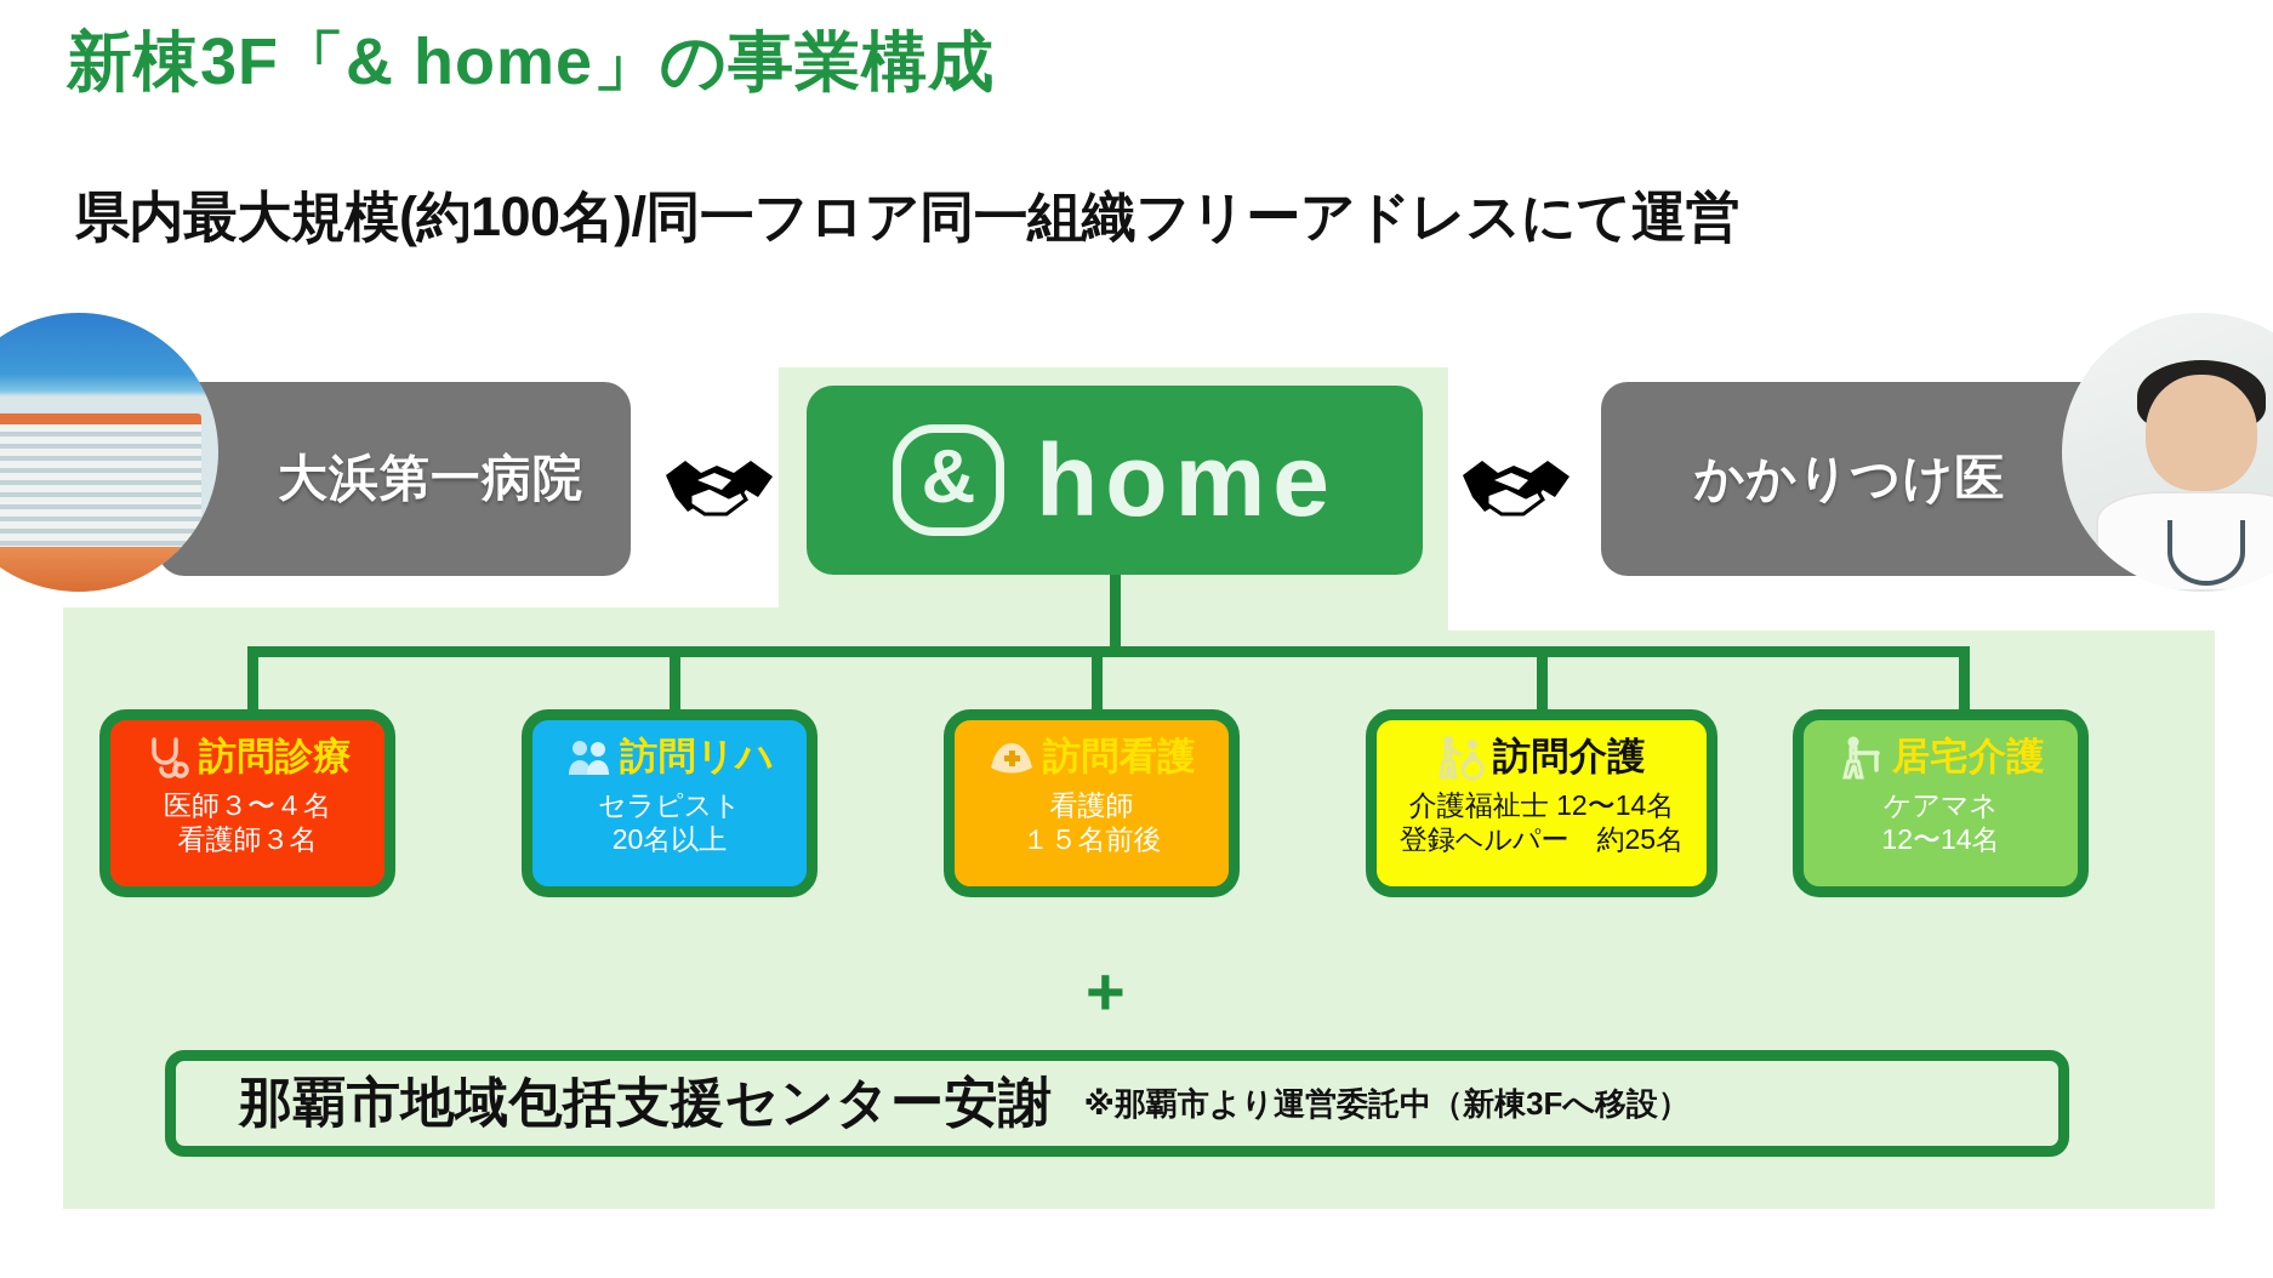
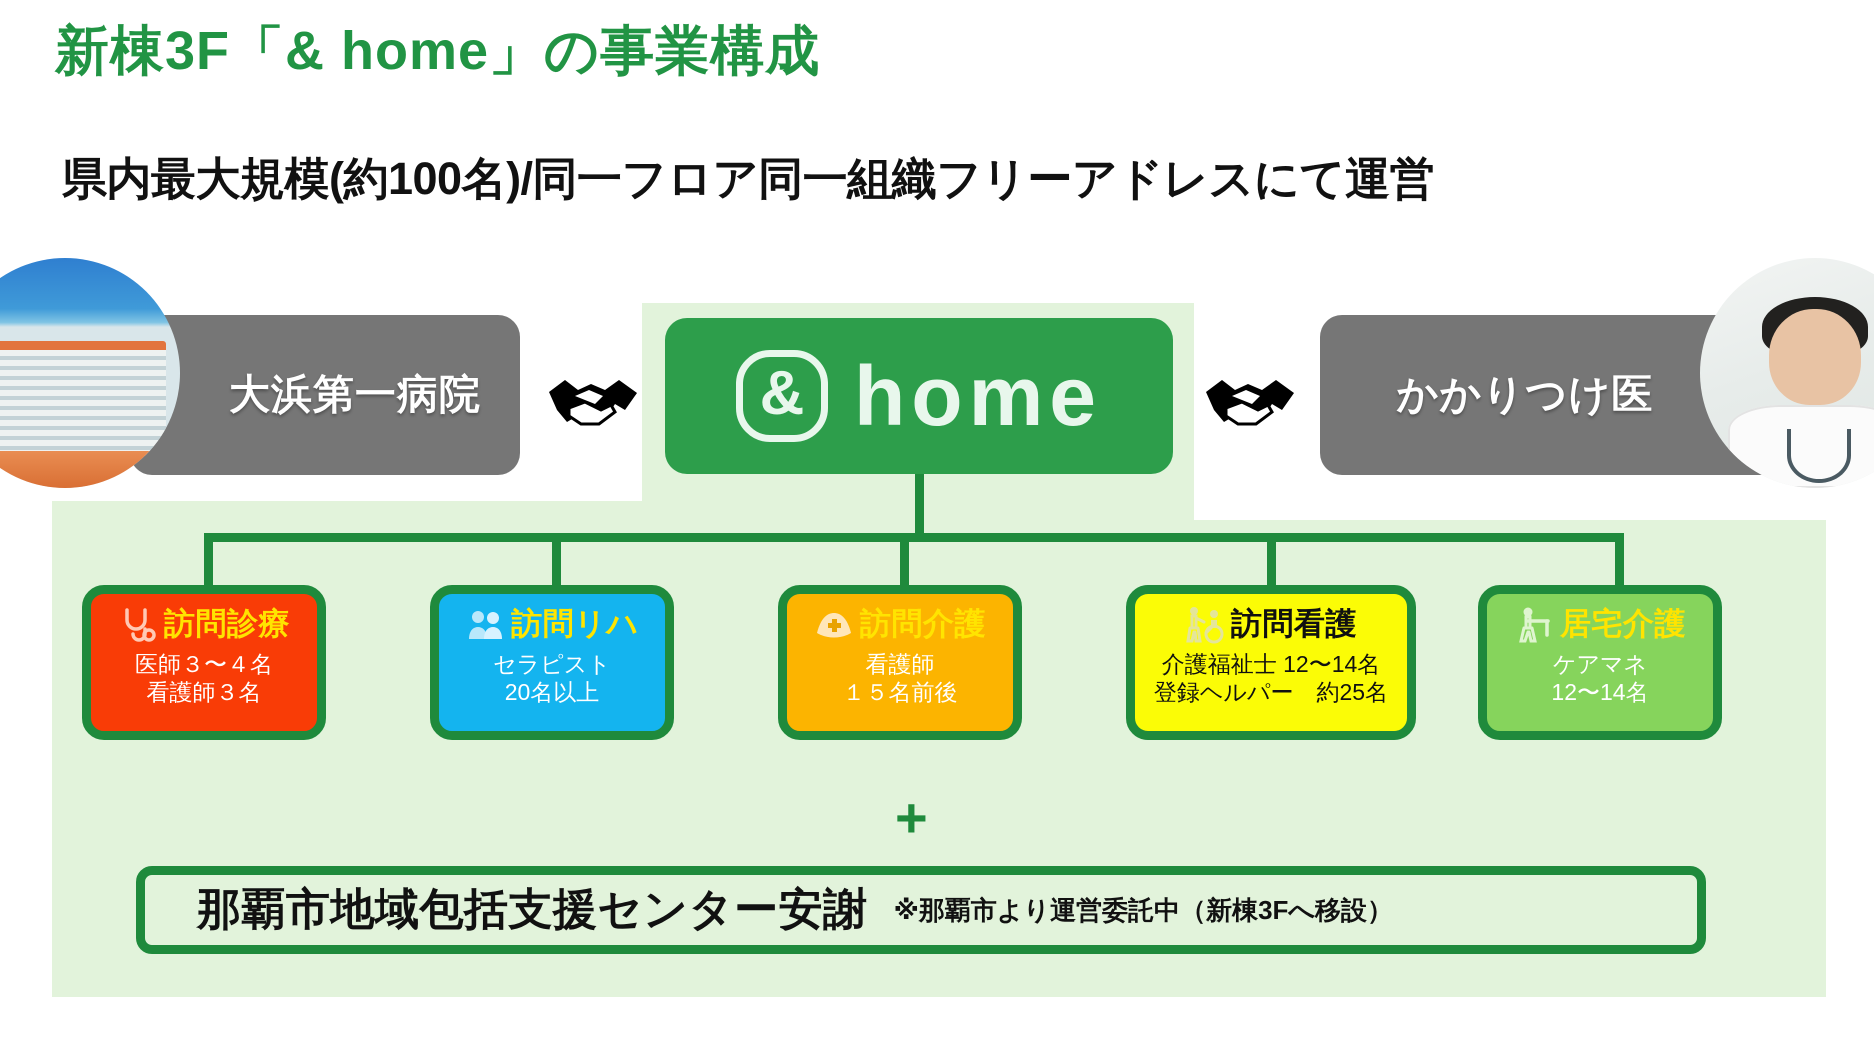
  新棟3F「& home」の事業構成
  県内最大規模(約100名)/同一フロア同一組織フリーアドレスにて運営
  大浜第一病院
  &
  home
  かかりつけ医
  訪問診療
  医師３〜４名
  看護師３名
  訪問リハ
  セラピスト
  20名以上
- 訪問看護
+ 訪問介護
  看護師
  １５名前後
- 訪問介護
+ 訪問看護
  介護福祉士 12〜14名
  登録ヘルパー 約25名
  居宅介護
  ケアマネ
  12〜14名
  +
  那覇市地域包括支援センター安謝
  ※那覇市より運営委託中（新棟3Fへ移設）
